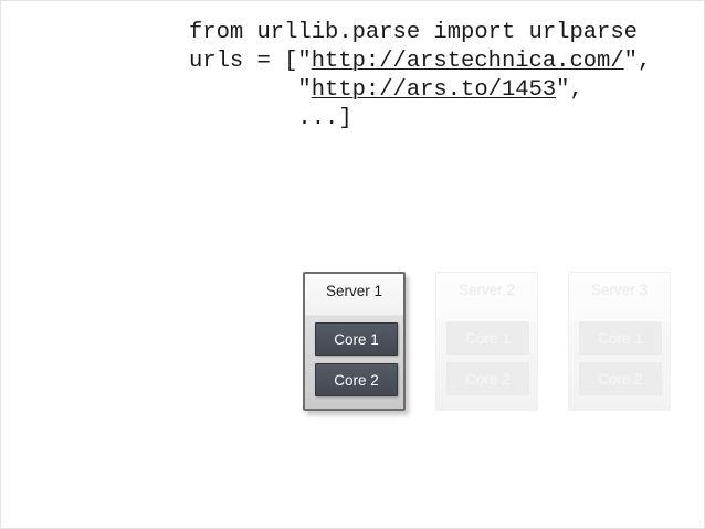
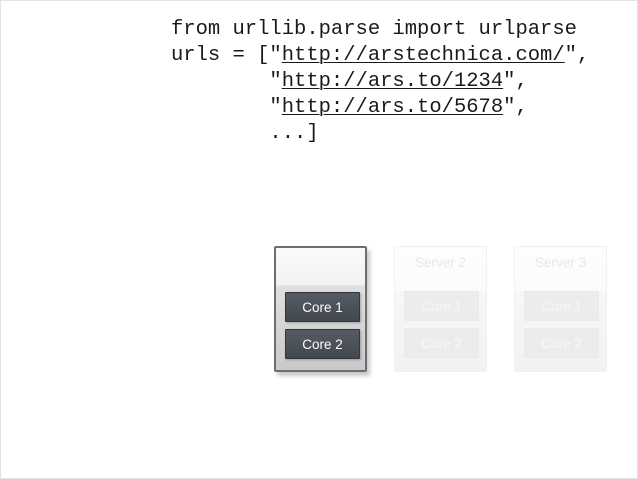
  from urllib.parse import urlparse
  urls = ["http://arstechnica.com/",
- "http://ars.to/1453",
+ "http://ars.to/1234",
+ "http://ars.to/5678",
  ...]
- Server 1
  Core 1
  Core 2
